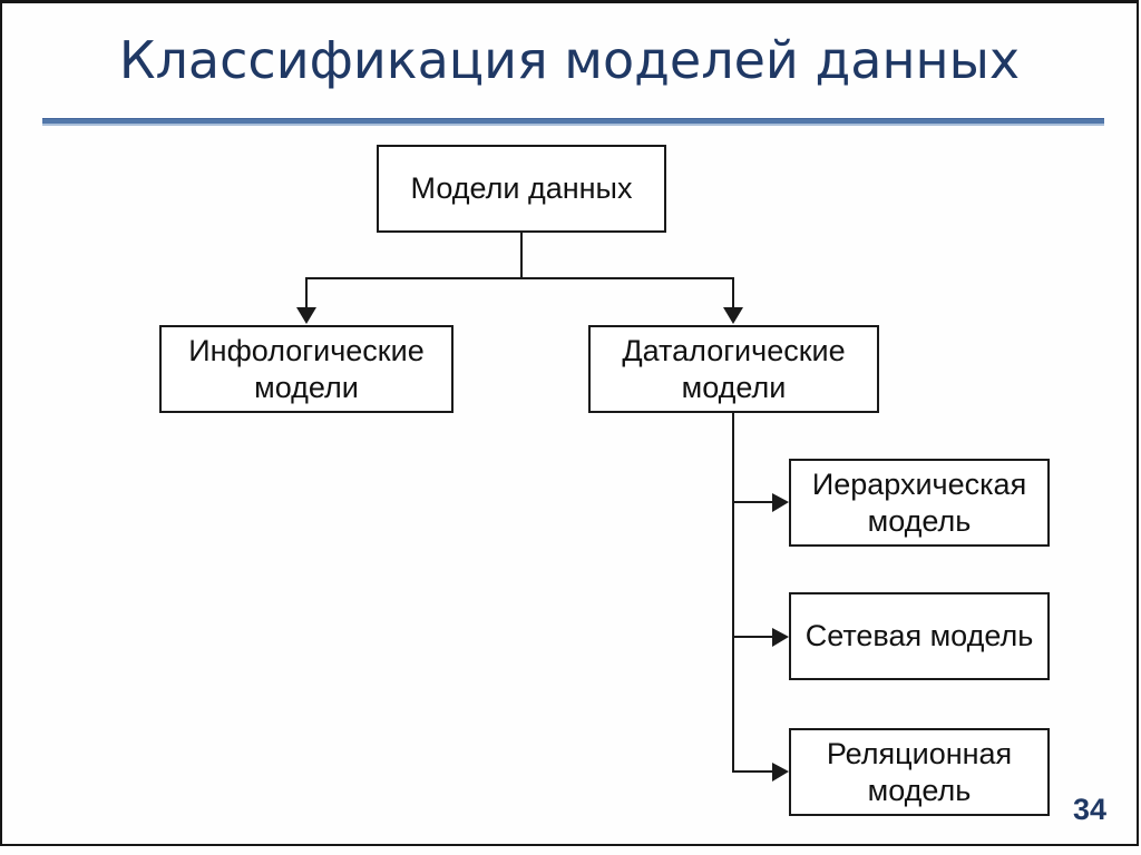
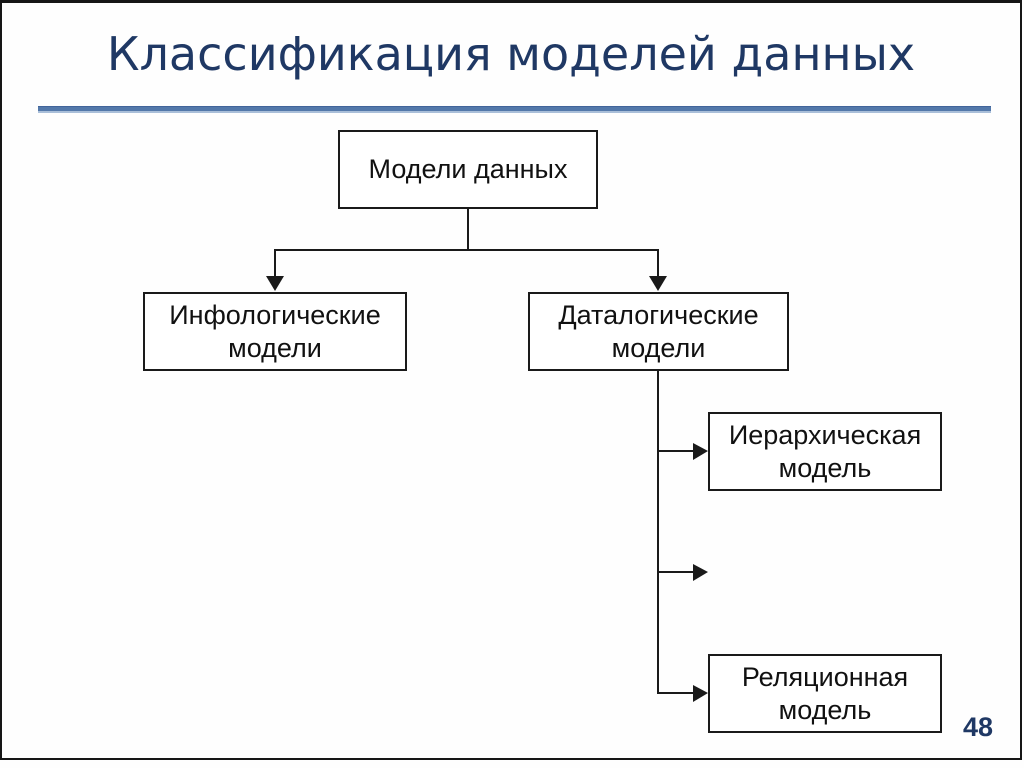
  Классификация моделей данных
  Модели данных
  Инфологические модели
  Даталогические модели
  Иерархическая модель
- Сетевая модель
  Реляционная модель
- 34
+ 48
